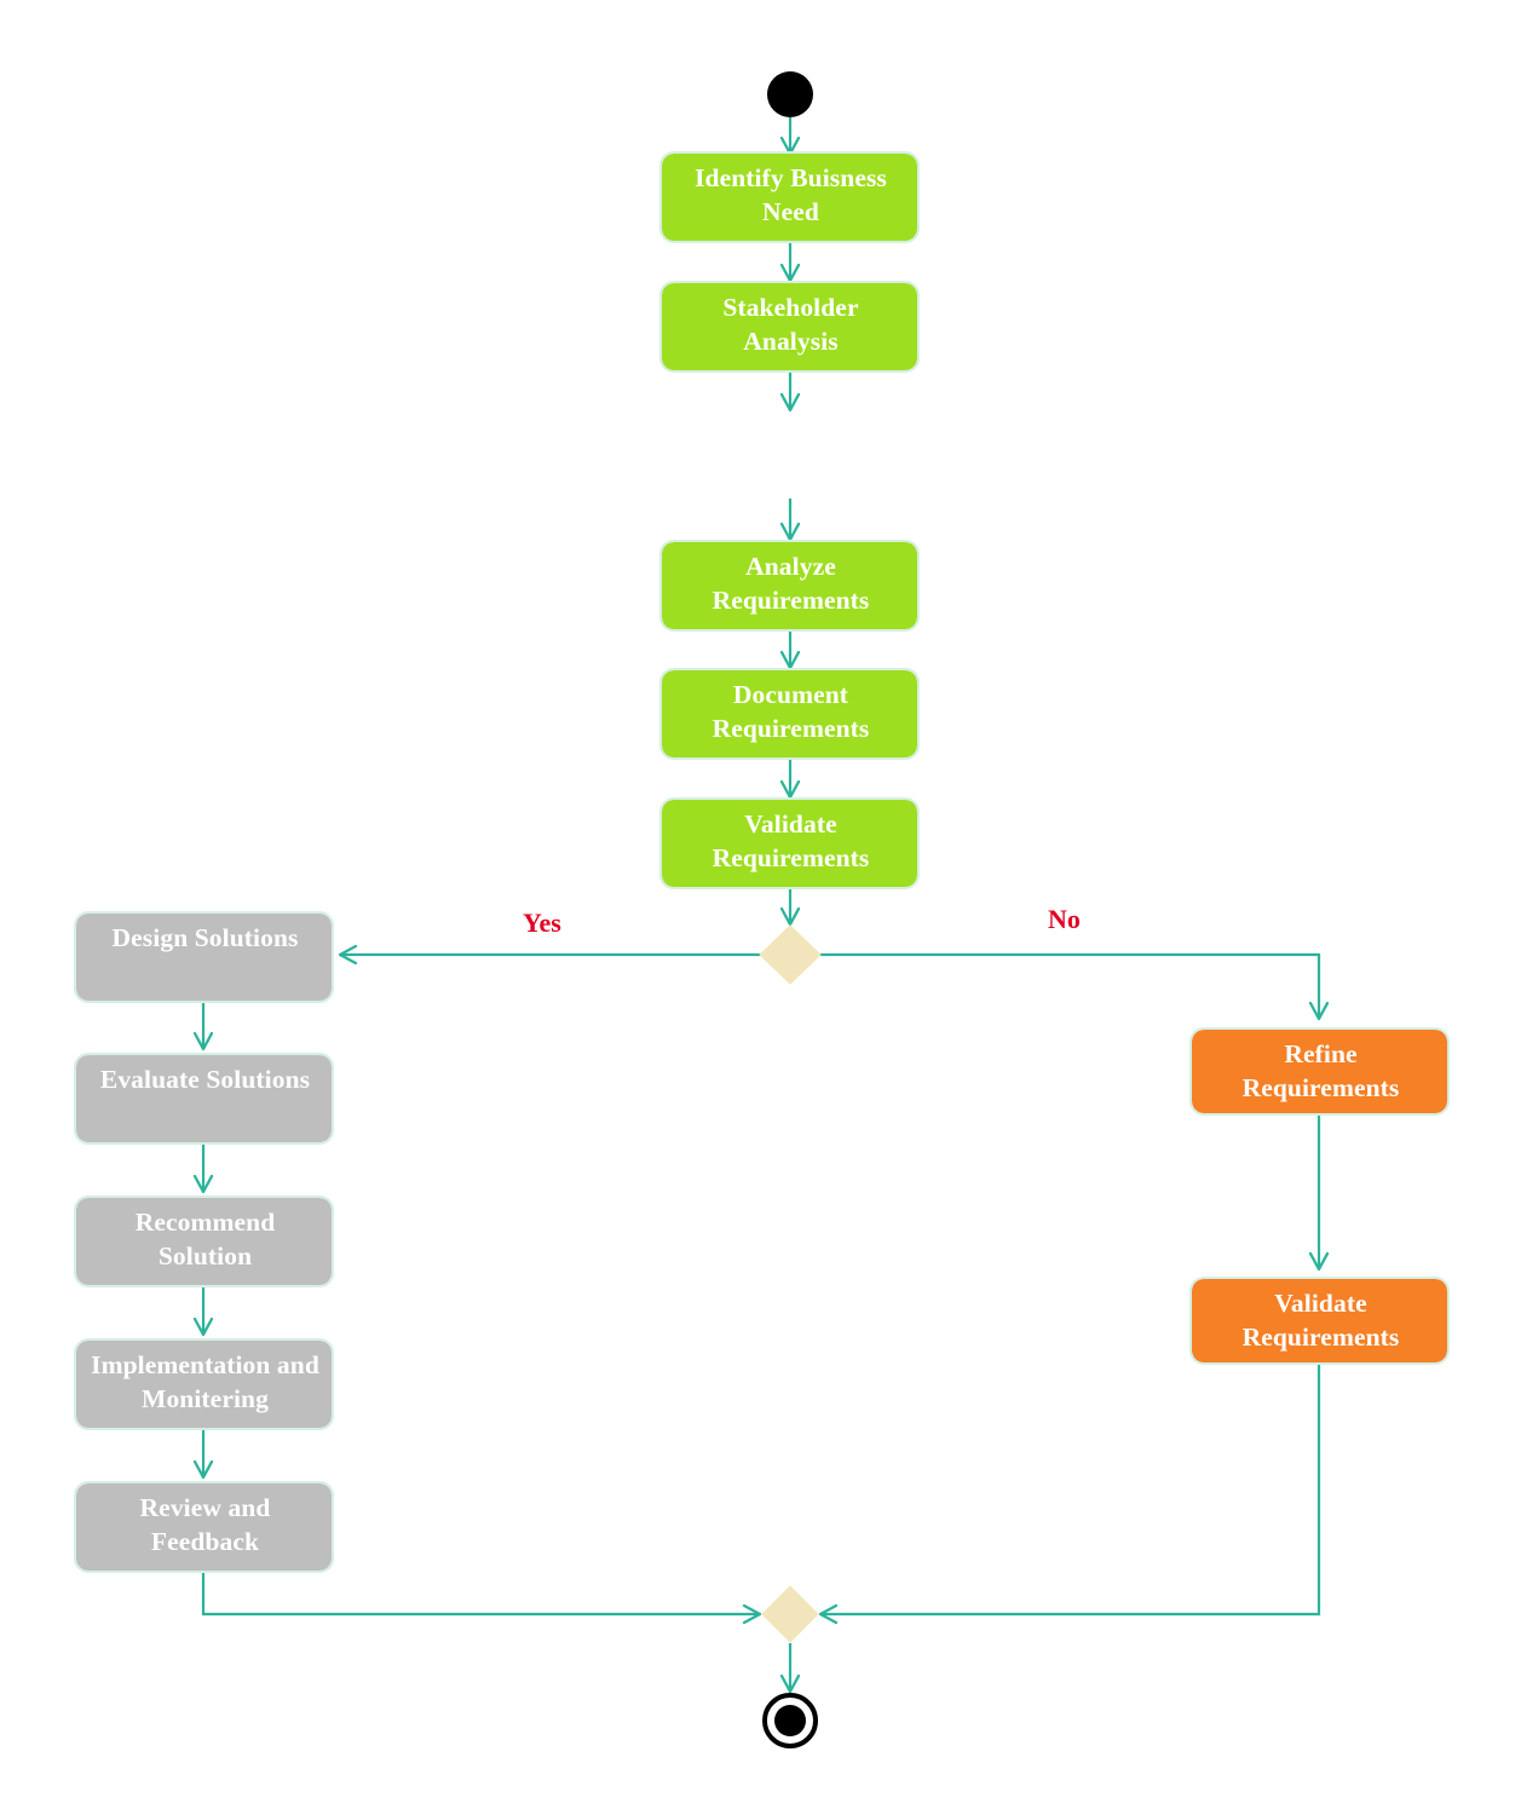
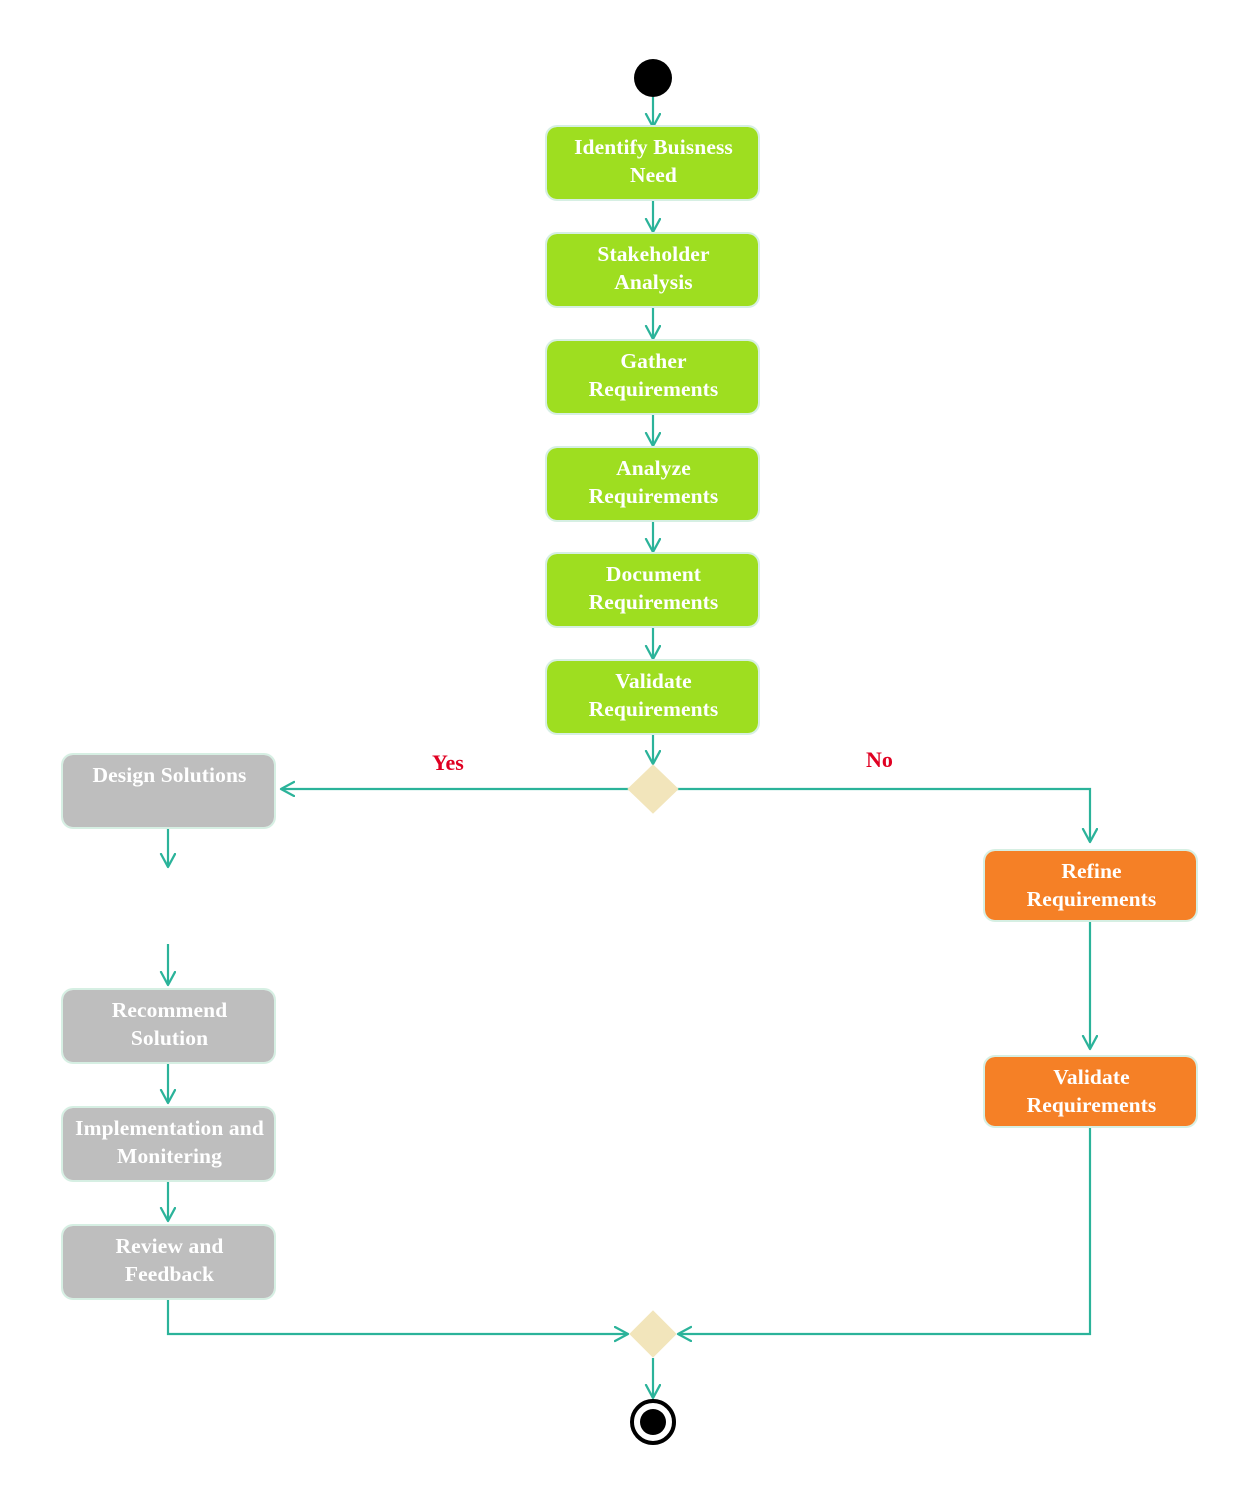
  Identify Buisness Need
  Stakeholder Analysis
+ Gather Requirements
  Analyze Requirements
  Document Requirements
  Validate Requirements
  Design Solutions
- Evaluate Solutions
  Recommend Solution
  Implementation and Monitering
  Review and Feedback
  Refine Requirements
  Validate Requirements
  Yes
  No
